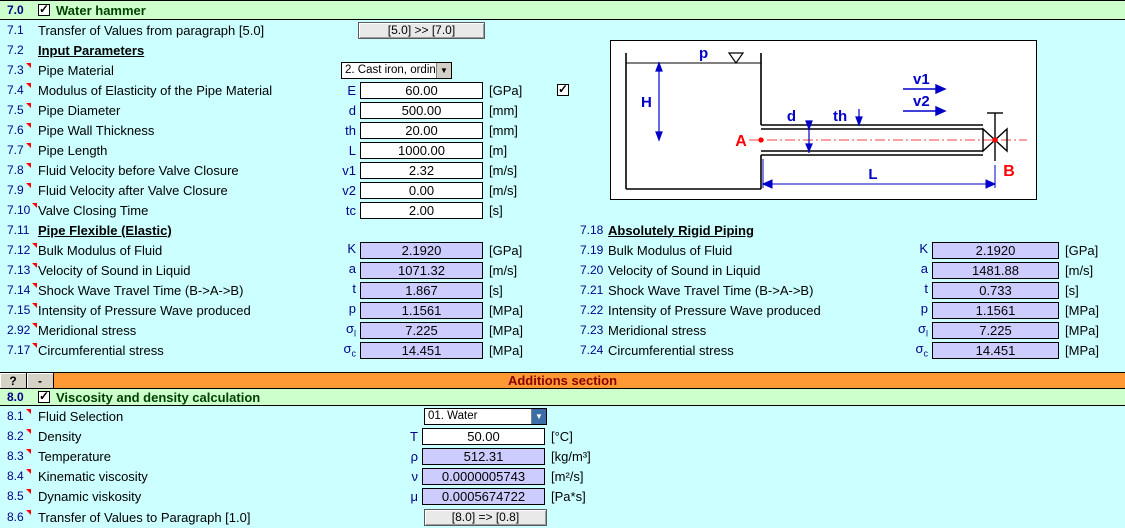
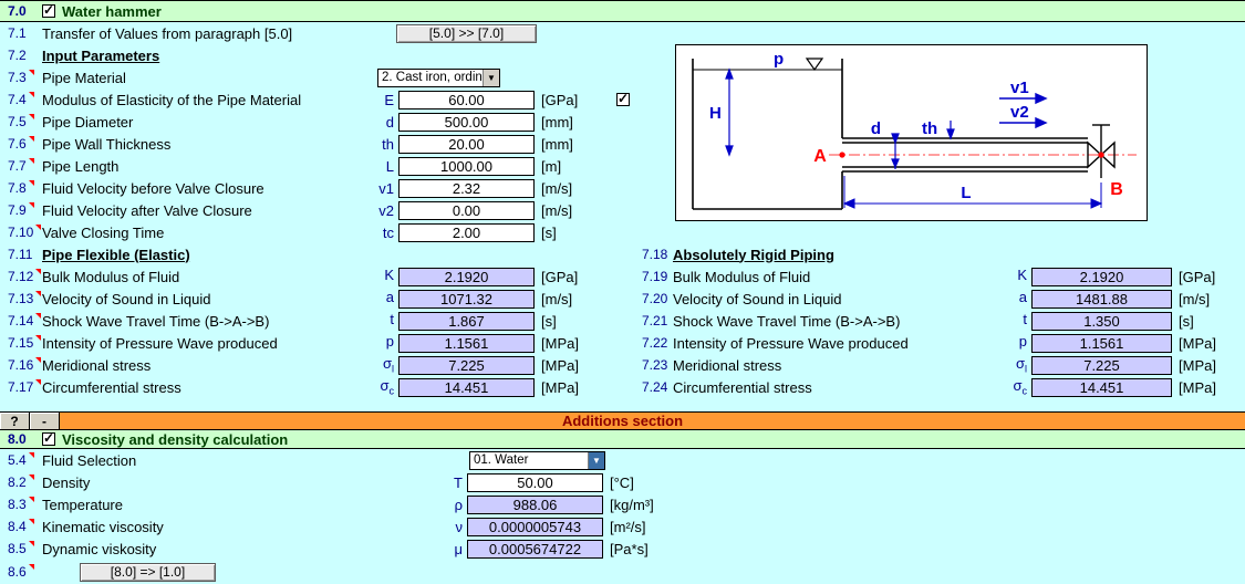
  7.0
  Water hammer
  7.1
  Transfer of Values from paragraph [5.0]
  [5.0] >> [7.0]
  7.2
  Input Parameters
  7.3
  Pipe Material
  2. Cast iron, ordin
  ▼
  7.4
  Modulus of Elasticity of the Pipe Material
  E
  60.00
  [GPa]
  7.5
  Pipe Diameter
  d
  500.00
  [mm]
  7.6
  Pipe Wall Thickness
  th
  20.00
  [mm]
  7.7
  Pipe Length
  L
  1000.00
  [m]
  7.8
  Fluid Velocity before Valve Closure
  v1
  2.32
  [m/s]
  7.9
  Fluid Velocity after Valve Closure
  v2
  0.00
  [m/s]
  7.10
  Valve Closing Time
  tc
  2.00
  [s]
  7.11
  Pipe Flexible (Elastic)
  7.18
  Absolutely Rigid Piping
  7.12
  Bulk Modulus of Fluid
  K
  2.1920
  [GPa]
  7.19
  Bulk Modulus of Fluid
  K
  2.1920
  [GPa]
  7.13
  Velocity of Sound in Liquid
  a
  1071.32
  [m/s]
  7.20
  Velocity of Sound in Liquid
  a
  1481.88
  [m/s]
  7.14
  Shock Wave Travel Time (B->A->B)
  t
  1.867
  [s]
  7.21
  Shock Wave Travel Time (B->A->B)
  t
- 0.733
+ 1.350
  [s]
  7.15
  Intensity of Pressure Wave produced
  p
  1.1561
  [MPa]
  7.22
  Intensity of Pressure Wave produced
  p
  1.1561
  [MPa]
- 2.92
+ 7.16
  Meridional stress
  σl
  7.225
  [MPa]
  7.23
  Meridional stress
  σl
  7.225
  [MPa]
  7.17
  Circumferential stress
  σc
  14.451
  [MPa]
  7.24
  Circumferential stress
  σc
  14.451
  [MPa]
  ?
  -
  Additions section
  8.0
  Viscosity and density calculation
- 8.1
+ 5.4
  Fluid Selection
  01. Water
  ▼
  8.2
  Density
  T
  50.00
  [°C]
  8.3
  Temperature
  ρ
- 512.31
+ 988.06
  [kg/m³]
  8.4
  Kinematic viscosity
  ν
  0.0000005743
  [m²/s]
  8.5
  Dynamic viskosity
  μ
  0.0005674722
  [Pa*s]
  8.6
- Transfer of Values to Paragraph [1.0]
- [8.0] => [0.8]
+ [8.0] => [1.0]
  p
  H
  d
  th
  v1
  v2
  L
  A
  B
